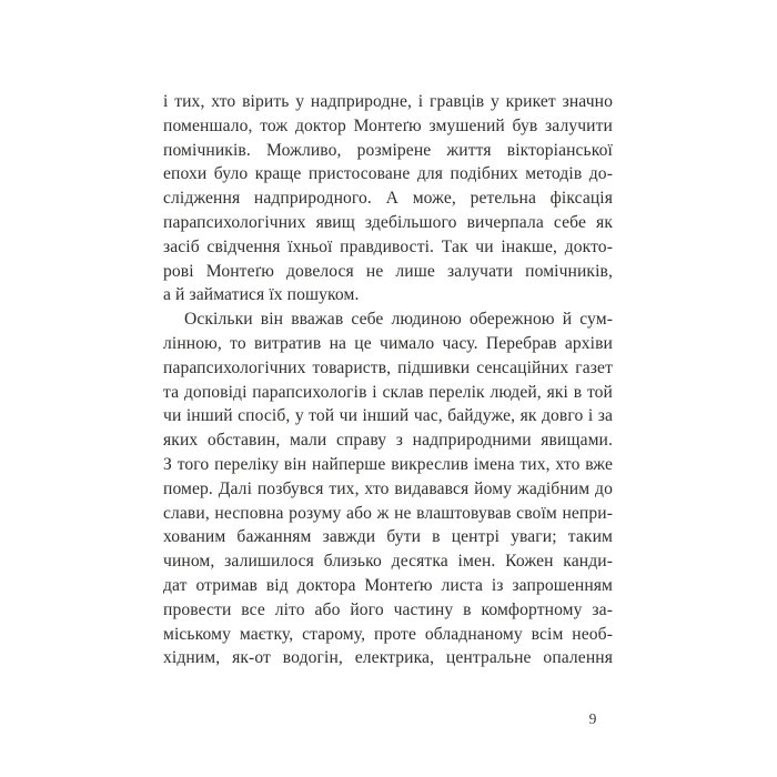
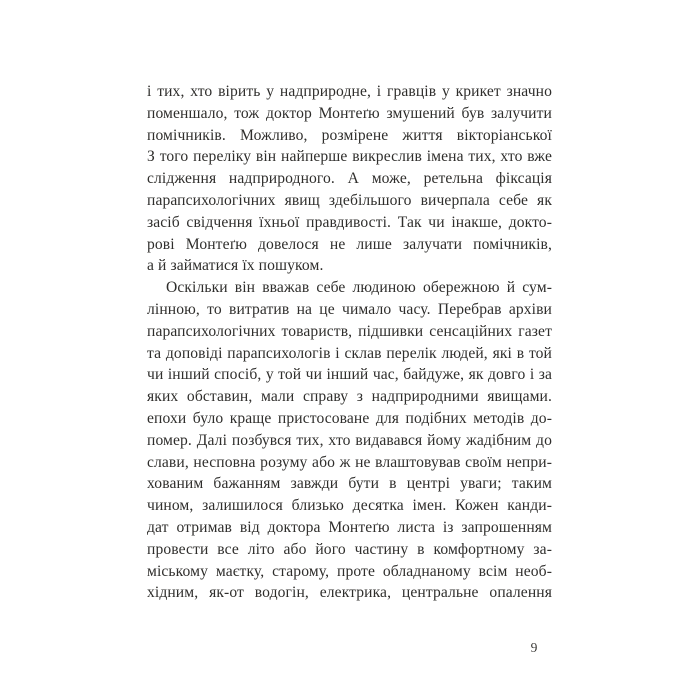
  і тих, хто вірить у надприродне, і гравців у крикет значно
  поменшало, тож доктор Монтеґю змушений був залучити
  помічників. Можливо, розмірене життя вікторіанської
- епохи було краще пристосоване для подібних методів до-
+ З того переліку він найперше викреслив імена тих, хто вже
  слідження надприродного. А може, ретельна фіксація
  парапсихологічних явищ здебільшого вичерпала себе як
  засіб свідчення їхньої правдивості. Так чи інакше, докто-
  рові Монтеґю довелося не лише залучати помічників,
  а й займатися їх пошуком.
  Оскільки він вважав себе людиною обережною й сум-
  лінною, то витратив на це чимало часу. Перебрав архіви
  парапсихологічних товариств, підшивки сенсаційних газет
  та доповіді парапсихологів і склав перелік людей, які в той
  чи інший спосіб, у той чи інший час, байдуже, як довго і за
  яких обставин, мали справу з надприродними явищами.
- З того переліку він найперше викреслив імена тих, хто вже
+ епохи було краще пристосоване для подібних методів до-
  помер. Далі позбувся тих, хто видавався йому жадібним до
  слави, несповна розуму або ж не влаштовував своїм непри-
  хованим бажанням завжди бути в центрі уваги; таким
  чином, залишилося близько десятка імен. Кожен канди-
  дат отримав від доктора Монтеґю листа із запрошенням
  провести все літо або його частину в комфортному за-
  міському маєтку, старому, проте обладнаному всім необ-
  хідним, як-от водогін, електрика, центральне опалення
  9
